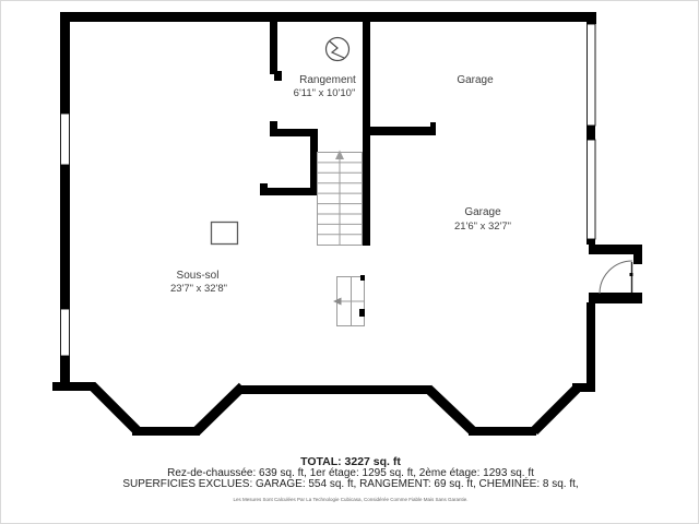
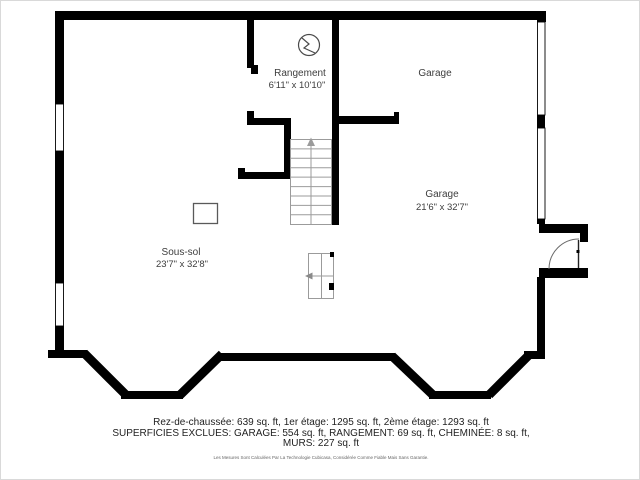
  Rangement
  6'11" x 10'10"
  Garage
  Garage
  21'6" x 32'7"
  Sous-sol
  23'7" x 32'8"
- TOTAL: 3227 sq. ft
  Rez-de-chaussée: 639 sq. ft, 1er étage: 1295 sq. ft, 2ème étage: 1293 sq. ft
  SUPERFICIES EXCLUES: GARAGE: 554 sq. ft, RANGEMENT: 69 sq. ft, CHEMINÉE: 8 sq. ft,
+ MURS: 227 sq. ft
